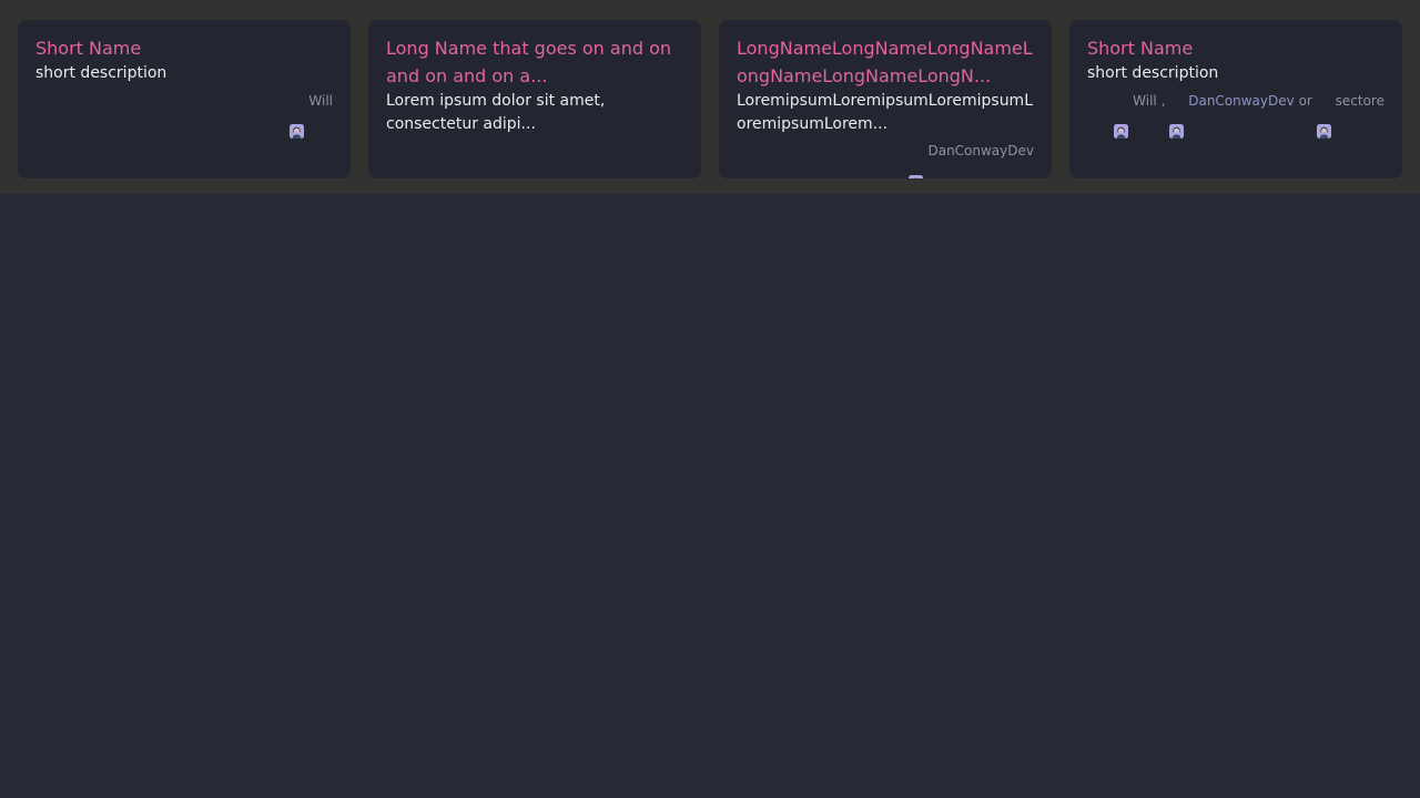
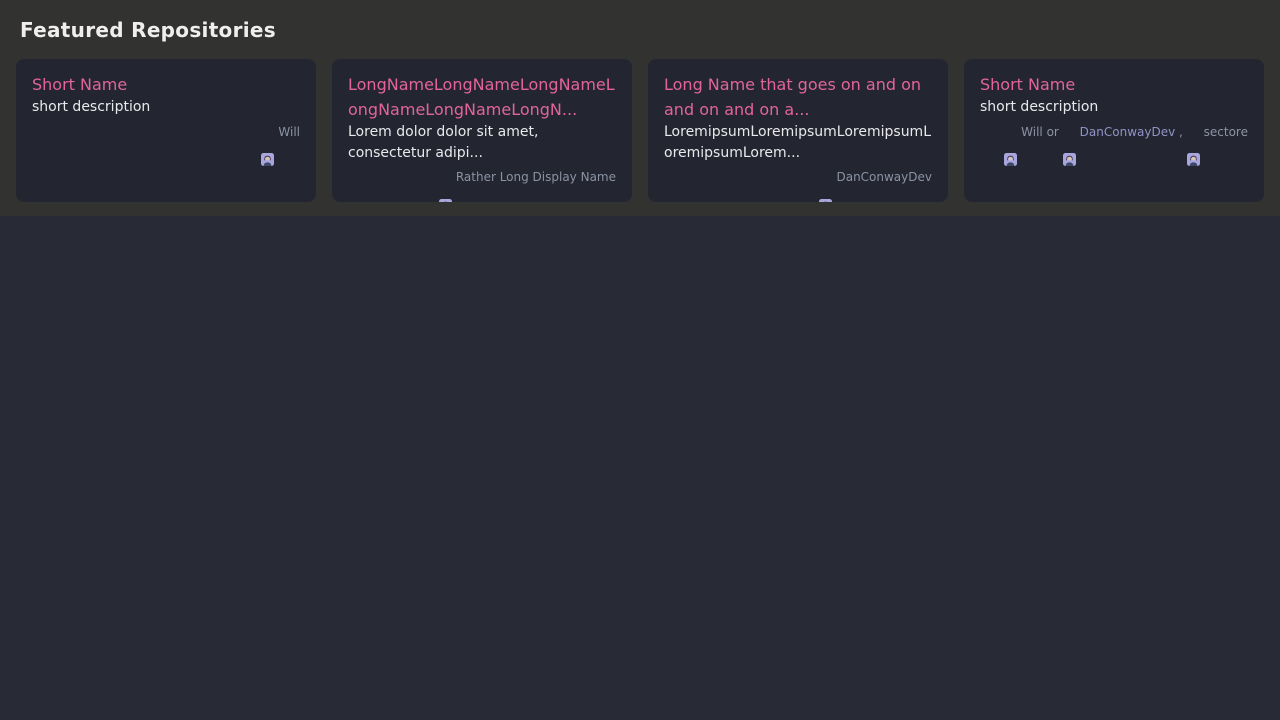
+ Featured Repositories
  Short Name
  short description
  Will
- Long Name that goes on and on and on and on a...
+ LongNameLongNameLongNameLongNameLongNameLongN...
- Lorem ipsum dolor sit amet, consectetur adipi...
+ Lorem dolor dolor sit amet, consectetur adipi...
+ Rather Long Display Name
- LongNameLongNameLongNameLongNameLongNameLongN...
+ Long Name that goes on and on and on and on a...
  LoremipsumLoremipsumLoremipsumLoremipsumLorem...
  DanConwayDev
  Short Name
  short description
  Will
- ,
+ or
  DanConwayDev
- or
+ ,
  sectore
